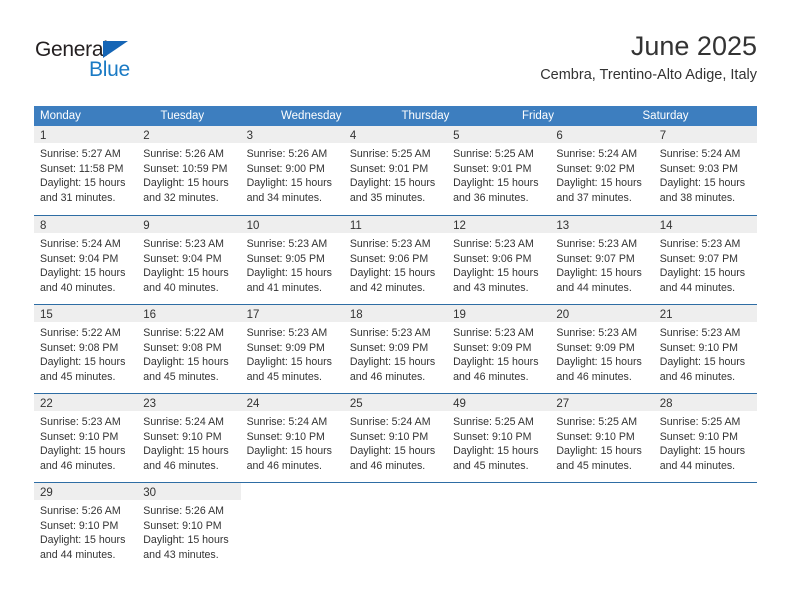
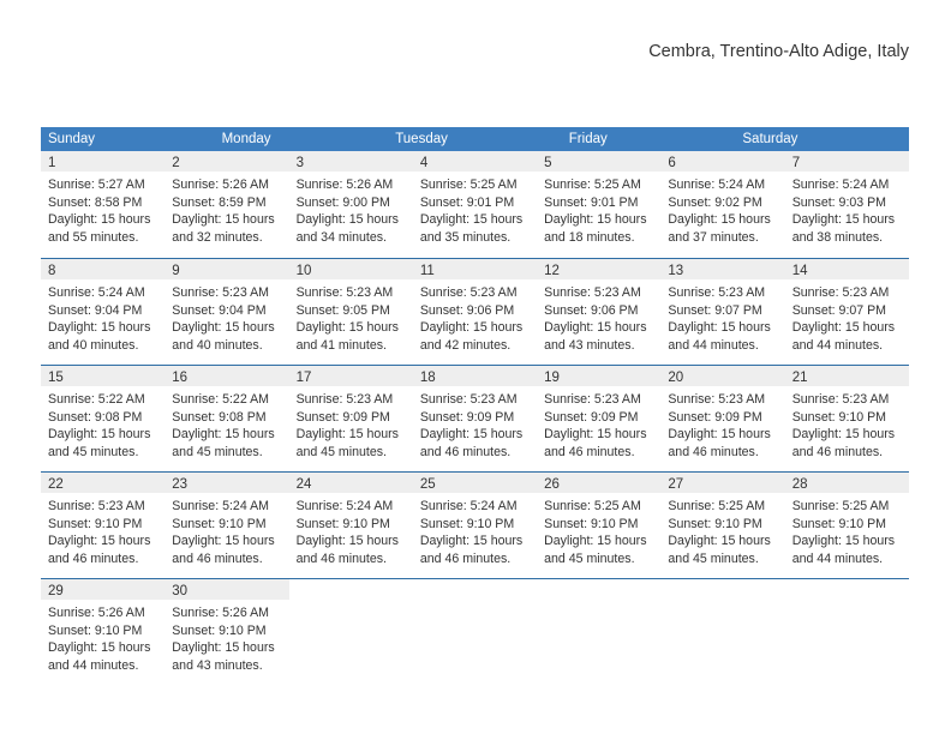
- General
- Blue
- June 2025
  Cembra, Trentino-Alto Adige, Italy
+ Sunday
  Monday
  Tuesday
- Wednesday
- Thursday
  Friday
  Saturday
  1
  Sunrise: 5:27 AM
- Sunset: 11:58 PM
+ Sunset: 8:58 PM
  Daylight: 15 hours
- and 31 minutes.
+ and 55 minutes.
  2
  Sunrise: 5:26 AM
- Sunset: 10:59 PM
+ Sunset: 8:59 PM
  Daylight: 15 hours
  and 32 minutes.
  3
  Sunrise: 5:26 AM
  Sunset: 9:00 PM
  Daylight: 15 hours
  and 34 minutes.
  4
  Sunrise: 5:25 AM
  Sunset: 9:01 PM
  Daylight: 15 hours
  and 35 minutes.
  5
  Sunrise: 5:25 AM
  Sunset: 9:01 PM
  Daylight: 15 hours
- and 36 minutes.
+ and 18 minutes.
  6
  Sunrise: 5:24 AM
  Sunset: 9:02 PM
  Daylight: 15 hours
  and 37 minutes.
  7
  Sunrise: 5:24 AM
  Sunset: 9:03 PM
  Daylight: 15 hours
  and 38 minutes.
  8
  Sunrise: 5:24 AM
  Sunset: 9:04 PM
  Daylight: 15 hours
  and 40 minutes.
  9
  Sunrise: 5:23 AM
  Sunset: 9:04 PM
  Daylight: 15 hours
  and 40 minutes.
  10
  Sunrise: 5:23 AM
  Sunset: 9:05 PM
  Daylight: 15 hours
  and 41 minutes.
  11
  Sunrise: 5:23 AM
  Sunset: 9:06 PM
  Daylight: 15 hours
  and 42 minutes.
  12
  Sunrise: 5:23 AM
  Sunset: 9:06 PM
  Daylight: 15 hours
  and 43 minutes.
  13
  Sunrise: 5:23 AM
  Sunset: 9:07 PM
  Daylight: 15 hours
  and 44 minutes.
  14
  Sunrise: 5:23 AM
  Sunset: 9:07 PM
  Daylight: 15 hours
  and 44 minutes.
  15
  Sunrise: 5:22 AM
  Sunset: 9:08 PM
  Daylight: 15 hours
  and 45 minutes.
  16
  Sunrise: 5:22 AM
  Sunset: 9:08 PM
  Daylight: 15 hours
  and 45 minutes.
  17
  Sunrise: 5:23 AM
  Sunset: 9:09 PM
  Daylight: 15 hours
  and 45 minutes.
  18
  Sunrise: 5:23 AM
  Sunset: 9:09 PM
  Daylight: 15 hours
  and 46 minutes.
  19
  Sunrise: 5:23 AM
  Sunset: 9:09 PM
  Daylight: 15 hours
  and 46 minutes.
  20
  Sunrise: 5:23 AM
  Sunset: 9:09 PM
  Daylight: 15 hours
  and 46 minutes.
  21
  Sunrise: 5:23 AM
  Sunset: 9:10 PM
  Daylight: 15 hours
  and 46 minutes.
  22
  Sunrise: 5:23 AM
  Sunset: 9:10 PM
  Daylight: 15 hours
  and 46 minutes.
  23
  Sunrise: 5:24 AM
  Sunset: 9:10 PM
  Daylight: 15 hours
  and 46 minutes.
  24
  Sunrise: 5:24 AM
  Sunset: 9:10 PM
  Daylight: 15 hours
  and 46 minutes.
  25
  Sunrise: 5:24 AM
  Sunset: 9:10 PM
  Daylight: 15 hours
  and 46 minutes.
- 49
+ 26
  Sunrise: 5:25 AM
  Sunset: 9:10 PM
  Daylight: 15 hours
  and 45 minutes.
  27
  Sunrise: 5:25 AM
  Sunset: 9:10 PM
  Daylight: 15 hours
  and 45 minutes.
  28
  Sunrise: 5:25 AM
  Sunset: 9:10 PM
  Daylight: 15 hours
  and 44 minutes.
  29
  Sunrise: 5:26 AM
  Sunset: 9:10 PM
  Daylight: 15 hours
  and 44 minutes.
  30
  Sunrise: 5:26 AM
  Sunset: 9:10 PM
  Daylight: 15 hours
  and 43 minutes.
